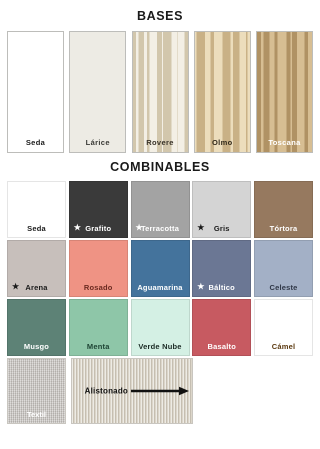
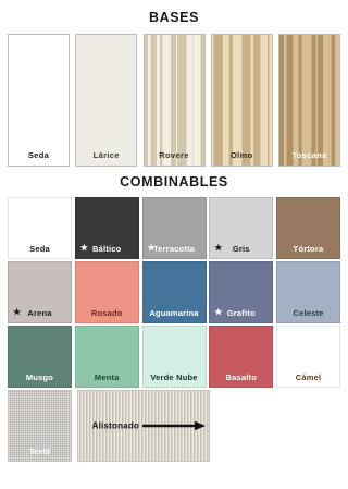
  BASES
  Seda
  Lárice
  Rovere
  Olmo
  Toscana
  COMBINABLES
  Seda
  ★
- Grafito
+ Báltico
  ★
  Terracotta
  ★
  Gris
  Tórtora
  ★
  Arena
  Rosado
  Aguamarina
  ★
- Báltico
+ Grafito
  Celeste
  Musgo
  Menta
  Verde Nube
  Basalto
  Cámel
  Textil
  Alistonado
